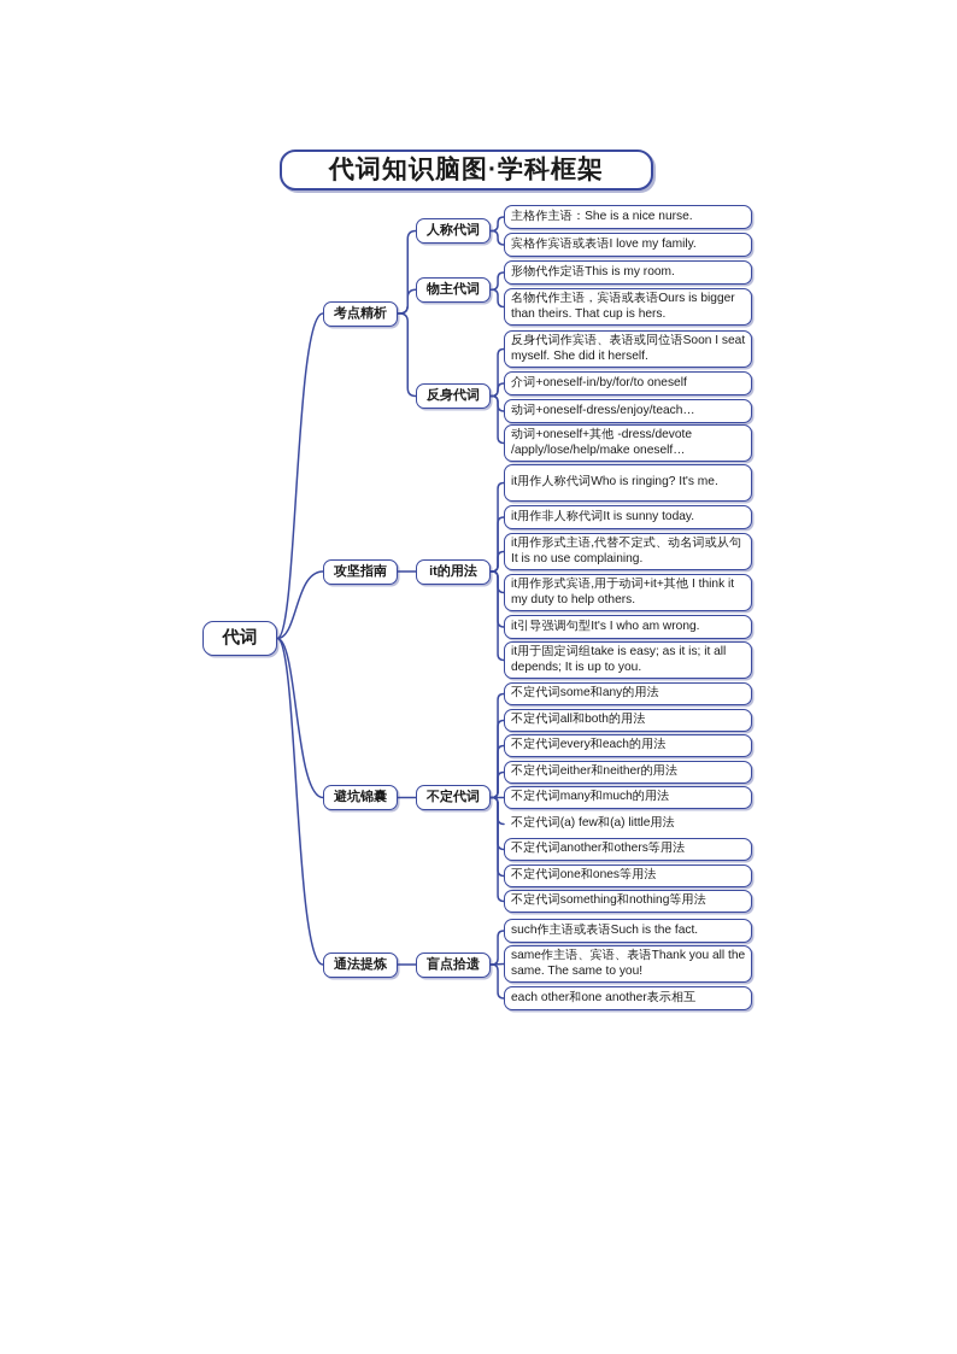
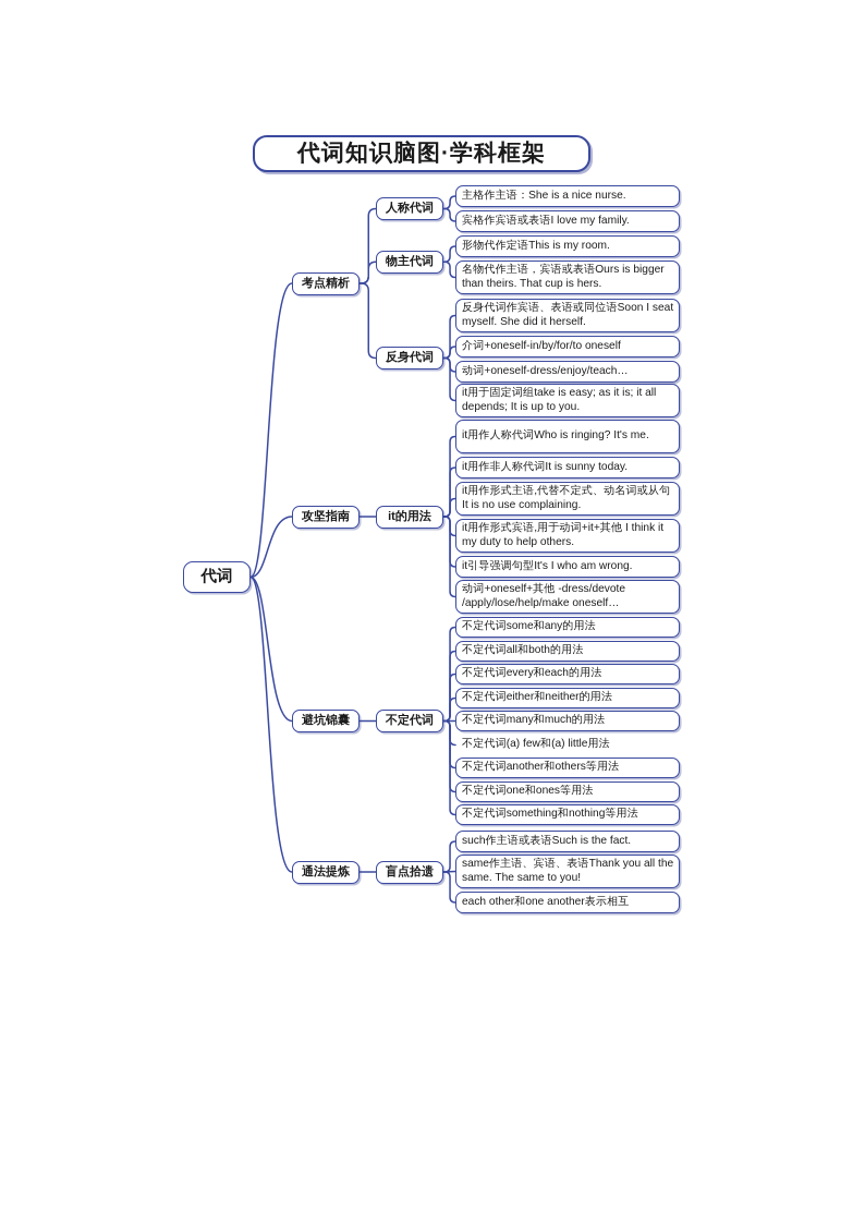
  代词知识脑图·学科框架
  代词
  主格作主语：She is a nice nurse.
  宾格作宾语或表语I love my family.
  人称代词
  形物代作定语This is my room.
  名物代作主语，宾语或表语Ours is bigger than theirs. That cup is hers.
  物主代词
  反身代词作宾语、表语或同位语Soon I seat myself. She did it herself.
  介词+oneself-in/by/for/to oneself
  动词+oneself-dress/enjoy/teach…
- 动词+oneself+其他 -dress/devote /apply/lose/help/make oneself…
+ it用于固定词组take is easy; as it is; it all depends; It is up to you.
  反身代词
  考点精析
  it用作人称代词Who is ringing? It's me.
  it用作非人称代词It is sunny today.
  it用作形式主语,代替不定式、动名词或从句It is no use complaining.
  it用作形式宾语,用于动词+it+其他 I think it my duty to help others.
  it引导强调句型It's I who am wrong.
- it用于固定词组take is easy; as it is; it all depends; It is up to you.
+ 动词+oneself+其他 -dress/devote /apply/lose/help/make oneself…
  it的用法
  攻坚指南
  不定代词some和any的用法
  不定代词all和both的用法
  不定代词every和each的用法
  不定代词either和neither的用法
  不定代词many和much的用法
  不定代词(a) few和(a) little用法
  不定代词another和others等用法
  不定代词one和ones等用法
  不定代词something和nothing等用法
  不定代词
  避坑锦囊
  such作主语或表语Such is the fact.
  same作主语、宾语、表语Thank you all the same. The same to you!
  each other和one another表示相互
  盲点拾遗
  通法提炼
